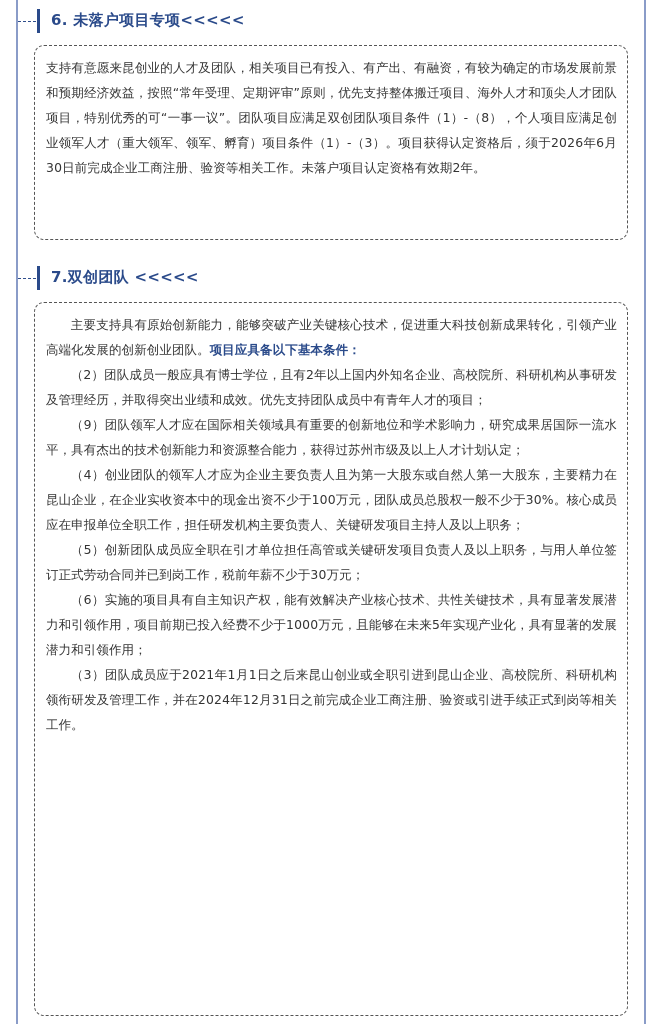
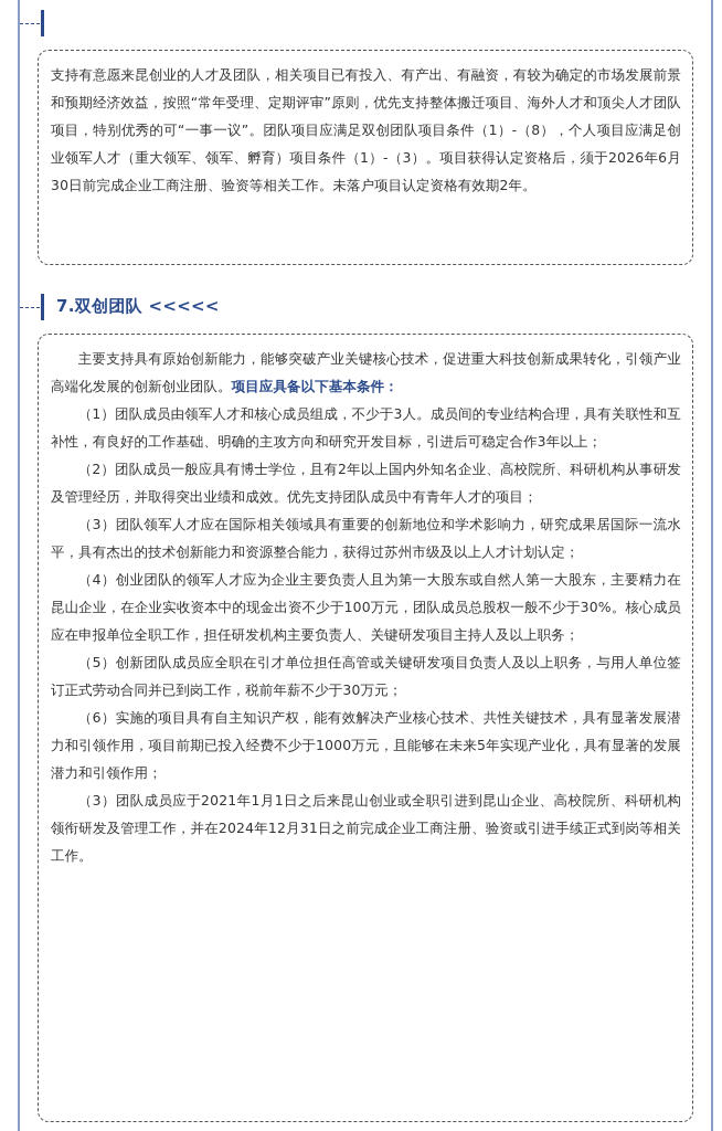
- 6. 未落户项目专项<<<<<
  支持有意愿来昆创业的人才及团队，相关项目已有投入、有产出、有融资，有较为确定的市场发展前景和预期经济效益，按照“常年受理、定期评审”原则，优先支持整体搬迁项目、海外人才和顶尖人才团队项目，特别优秀的可“一事一议”。团队项目应满足双创团队项目条件（1）-（8），个人项目应满足创业领军人才（重大领军、领军、孵育）项目条件（1）-（3）。项目获得认定资格后，须于2026年6月30日前完成企业工商注册、验资等相关工作。未落户项目认定资格有效期2年。
  7.双创团队 <<<<<
  主要支持具有原始创新能力，能够突破产业关键核心技术，促进重大科技创新成果转化，引领产业高端化发展的创新创业团队。项目应具备以下基本条件：
+ （1）团队成员由领军人才和核心成员组成，不少于3人。成员间的专业结构合理，具有关联性和互补性，有良好的工作基础、明确的主攻方向和研究开发目标，引进后可稳定合作3年以上；
  （2）团队成员一般应具有博士学位，且有2年以上国内外知名企业、高校院所、科研机构从事研发及管理经历，并取得突出业绩和成效。优先支持团队成员中有青年人才的项目；
- （9）团队领军人才应在国际相关领域具有重要的创新地位和学术影响力，研究成果居国际一流水平，具有杰出的技术创新能力和资源整合能力，获得过苏州市级及以上人才计划认定；
+ （3）团队领军人才应在国际相关领域具有重要的创新地位和学术影响力，研究成果居国际一流水平，具有杰出的技术创新能力和资源整合能力，获得过苏州市级及以上人才计划认定；
  （4）创业团队的领军人才应为企业主要负责人且为第一大股东或自然人第一大股东，主要精力在昆山企业，在企业实收资本中的现金出资不少于100万元，团队成员总股权一般不少于30%。核心成员应在申报单位全职工作，担任研发机构主要负责人、关键研发项目主持人及以上职务；
  （5）创新团队成员应全职在引才单位担任高管或关键研发项目负责人及以上职务，与用人单位签订正式劳动合同并已到岗工作，税前年薪不少于30万元；
  （6）实施的项目具有自主知识产权，能有效解决产业核心技术、共性关键技术，具有显著发展潜力和引领作用，项目前期已投入经费不少于1000万元，且能够在未来5年实现产业化，具有显著的发展潜力和引领作用；
  （3）团队成员应于2021年1月1日之后来昆山创业或全职引进到昆山企业、高校院所、科研机构领衔研发及管理工作，并在2024年12月31日之前完成企业工商注册、验资或引进手续正式到岗等相关工作。
